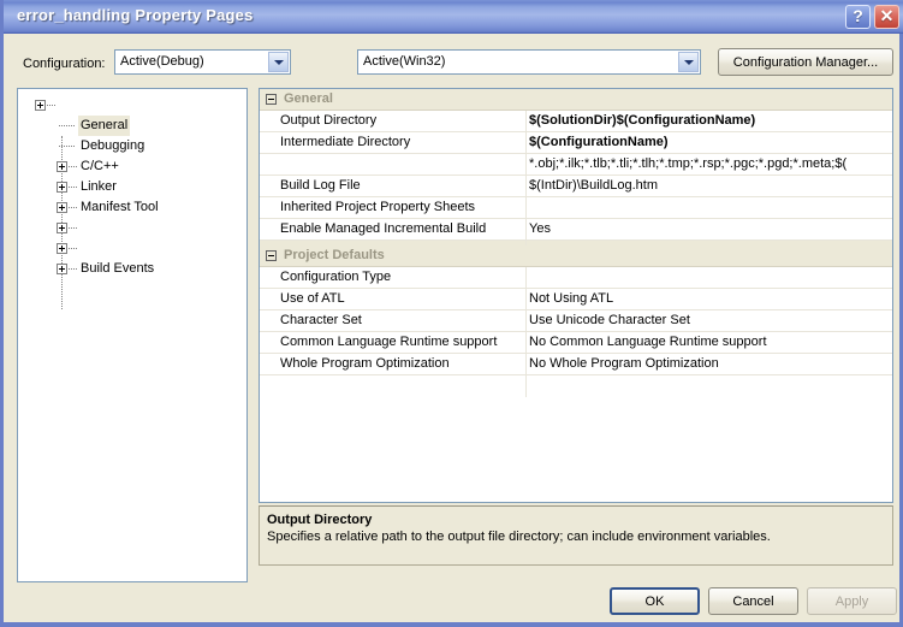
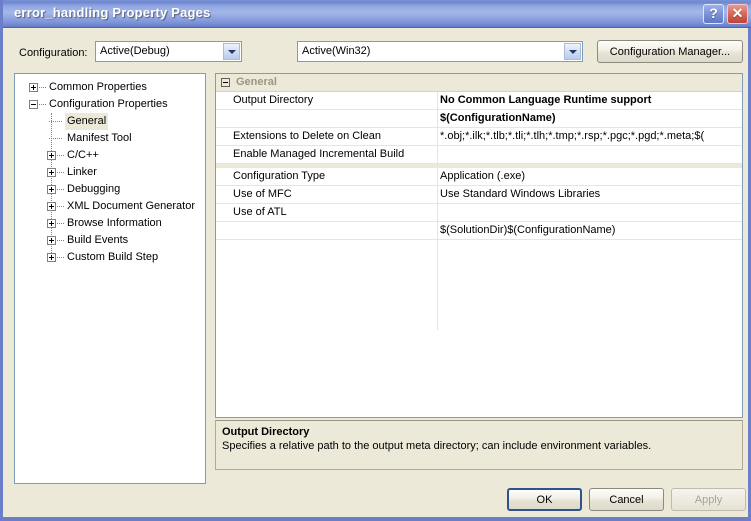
  error_handling Property Pages
  ?
  ✕
  Configuration:
  Active(Debug)
  Active(Win32)
  Configuration Manager...
+ Common Properties
+ Configuration Properties
  General
- Debugging
+ Manifest Tool
  C/C++
  Linker
- Manifest Tool
+ Debugging
+ XML Document Generator
+ Browse Information
  Build Events
+ Custom Build Step
  General
  Output Directory
- $(SolutionDir)$(ConfigurationName)
+ No Common Language Runtime support
- Intermediate Directory
  $(ConfigurationName)
+ Extensions to Delete on Clean
  *.obj;*.ilk;*.tlb;*.tli;*.tlh;*.tmp;*.rsp;*.pgc;*.pgd;*.meta;$(
- Build Log File
- $(IntDir)\BuildLog.htm
- Inherited Project Property Sheets
  Enable Managed Incremental Build
- Yes
- Project Defaults
  Configuration Type
+ Application (.exe)
+ Use of MFC
+ Use Standard Windows Libraries
  Use of ATL
- Not Using ATL
- Character Set
- Use Unicode Character Set
- Common Language Runtime support
- No Common Language Runtime support
+ $(SolutionDir)$(ConfigurationName)
- Whole Program Optimization
- No Whole Program Optimization
  Output Directory
- Specifies a relative path to the output file directory; can include environment variables.
+ Specifies a relative path to the output meta directory; can include environment variables.
  OK
  Cancel
  Apply
